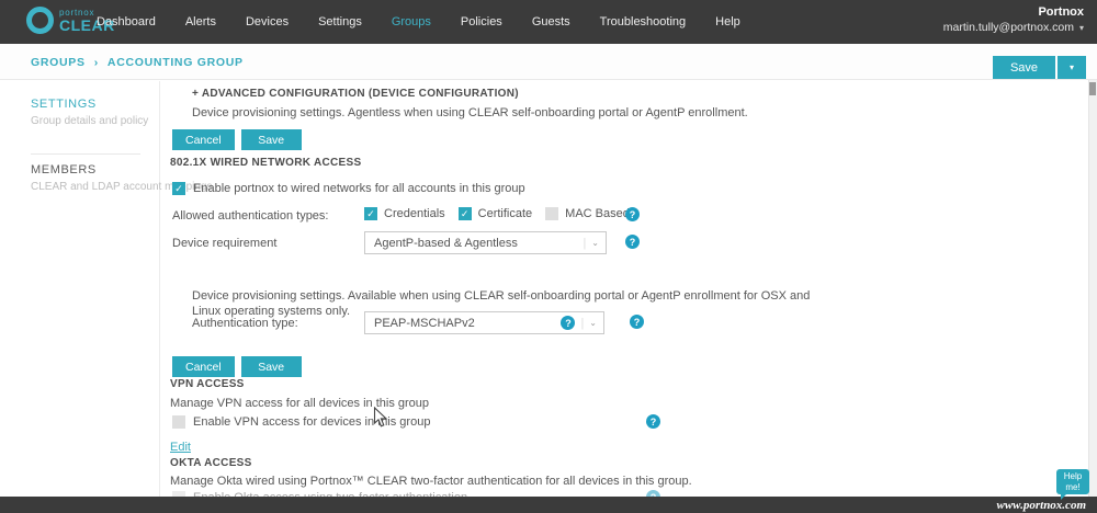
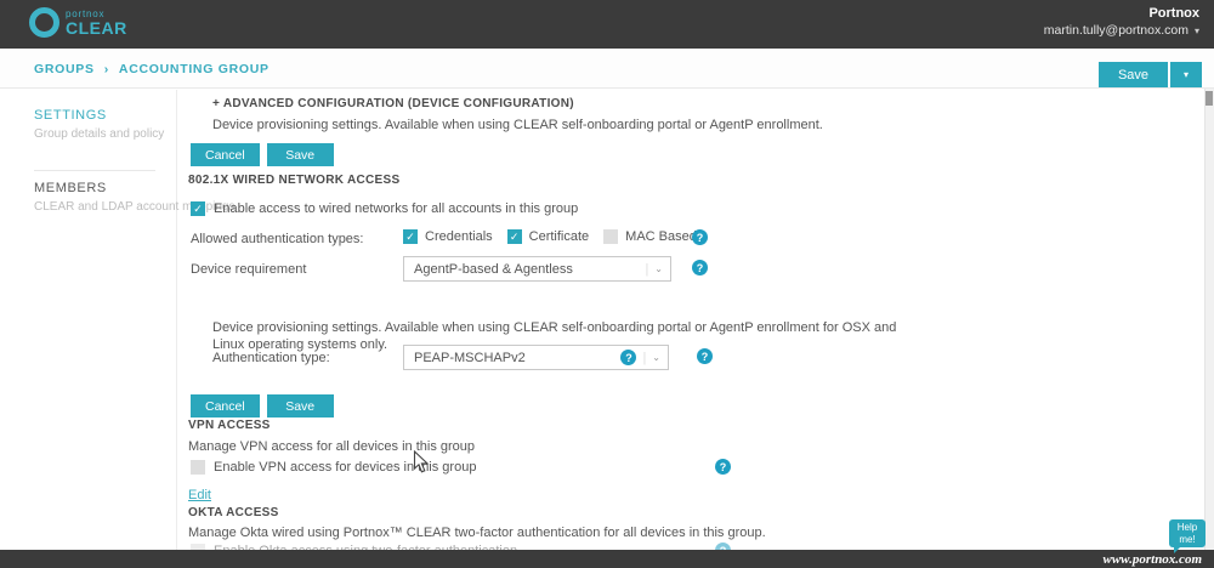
  portnox
  CLEAR
- Dashboard
- Alerts
- Devices
- Settings
- Groups
- Policies
- Guests
- Troubleshooting
- Help
  Portnox
  martin.tully@portnox.com
  ▾
  GROUPS
  ›
  ACCOUNTING GROUP
  Save
  ▾
  SETTINGS
  Group details and policy
  MEMBERS
  CLEAR and LDAP account mpings
  + ADVANCED CONFIGURATION (DEVICE CONFIGURATION)
- Device provisioning settings. Agentless when using CLEAR self-onboarding portal or AgentP enrollment.
+ Device provisioning settings. Available when using CLEAR self-onboarding portal or AgentP enrollment.
  Cancel
  Save
  802.1X WIRED NETWORK ACCESS
  ✓
- Enable portnox to wired networks for all accounts in this group
+ Enable access to wired networks for all accounts in this group
  Allowed authentication types:
  ✓
  Credentials
  ✓
  Certificate
  MAC Base
  ?
  Device requirement
  AgentP-based & Agentless
  ⌄
  ?
  Device provisioning settings. Available when using CLEAR self-onboarding portal or AgentP enrollment for OSX and Linux operating systems only.
  Authentication type:
  PEAP-MSCHAPv2
  ?
  ⌄
  ?
  Cancel
  Save
  VPN ACCESS
  Manage VPN access for all devices in this group
  Enable VPN access for devices inhis group
  ?
  Edit
  OKTA ACCESS
  Manage Okta wired using Portnox™ CLEAR two-factor authentication for all devices in this group.
  Help me!
  www.portnox.com
